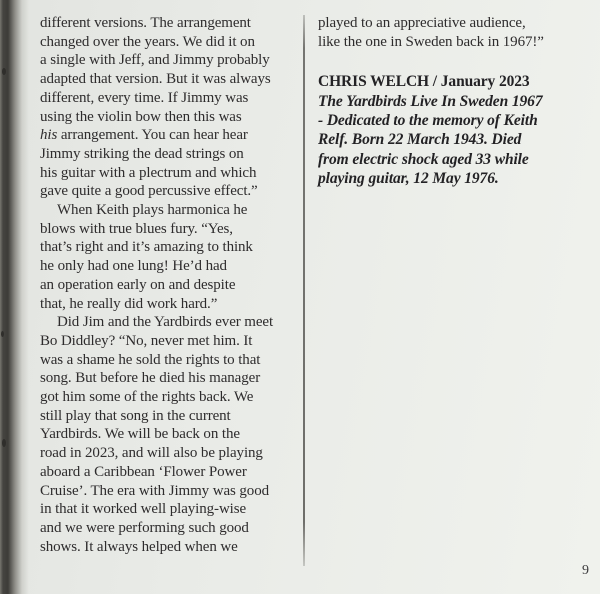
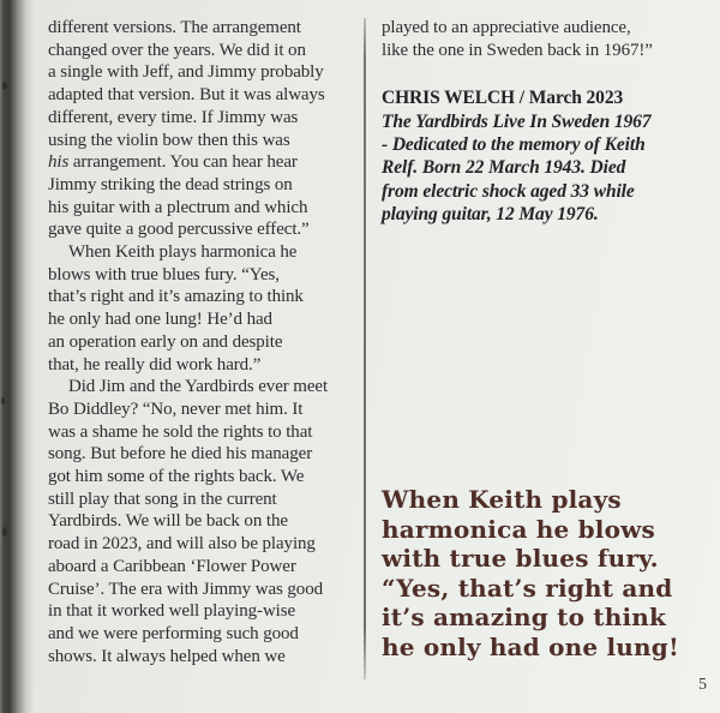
  different versions. The arrangement
  changed over the years. We did it on
  a single with Jeff, and Jimmy probably
  adapted that version. But it was always
  different, every time. If Jimmy was
  using the violin bow then this was
  his arrangement. You can hear hear
  Jimmy striking the dead strings on
  his guitar with a plectrum and which
  gave quite a good percussive effect.”
  When Keith plays harmonica he
  blows with true blues fury. “Yes,
  that’s right and it’s amazing to think
  he only had one lung! He’d had
  an operation early on and despite
  that, he really did work hard.”
  Did Jim and the Yardbirds ever meet
  Bo Diddley? “No, never met him. It
  was a shame he sold the rights to that
  song. But before he died his manager
  got him some of the rights back. We
  still play that song in the current
  Yardbirds. We will be back on the
  road in 2023, and will also be playing
  aboard a Caribbean ‘Flower Power
  Cruise’. The era with Jimmy was good
  in that it worked well playing-wise
  and we were performing such good
  shows. It always helped when we
  played to an appreciative audience,
  like the one in Sweden back in 1967!”
- CHRIS WELCH / January 2023
+ CHRIS WELCH / March 2023
  The Yardbirds Live In Sweden 1967
  - Dedicated to the memory of Keith
  Relf. Born 22 March 1943. Died
  from electric shock aged 33 while
  playing guitar, 12 May 1976.
+ When Keith plays
+ harmonica he blows
+ with true blues fury.
+ “Yes, that’s right and
+ it’s amazing to think
+ he only had one lung!
- 9
+ 5
